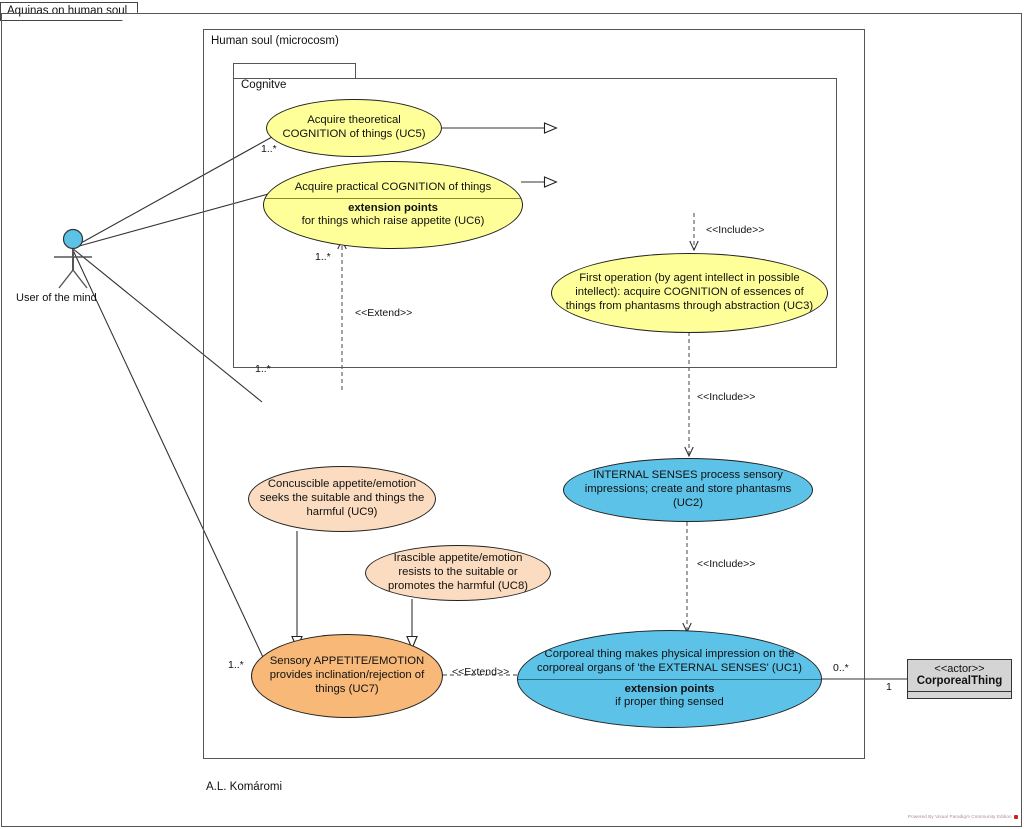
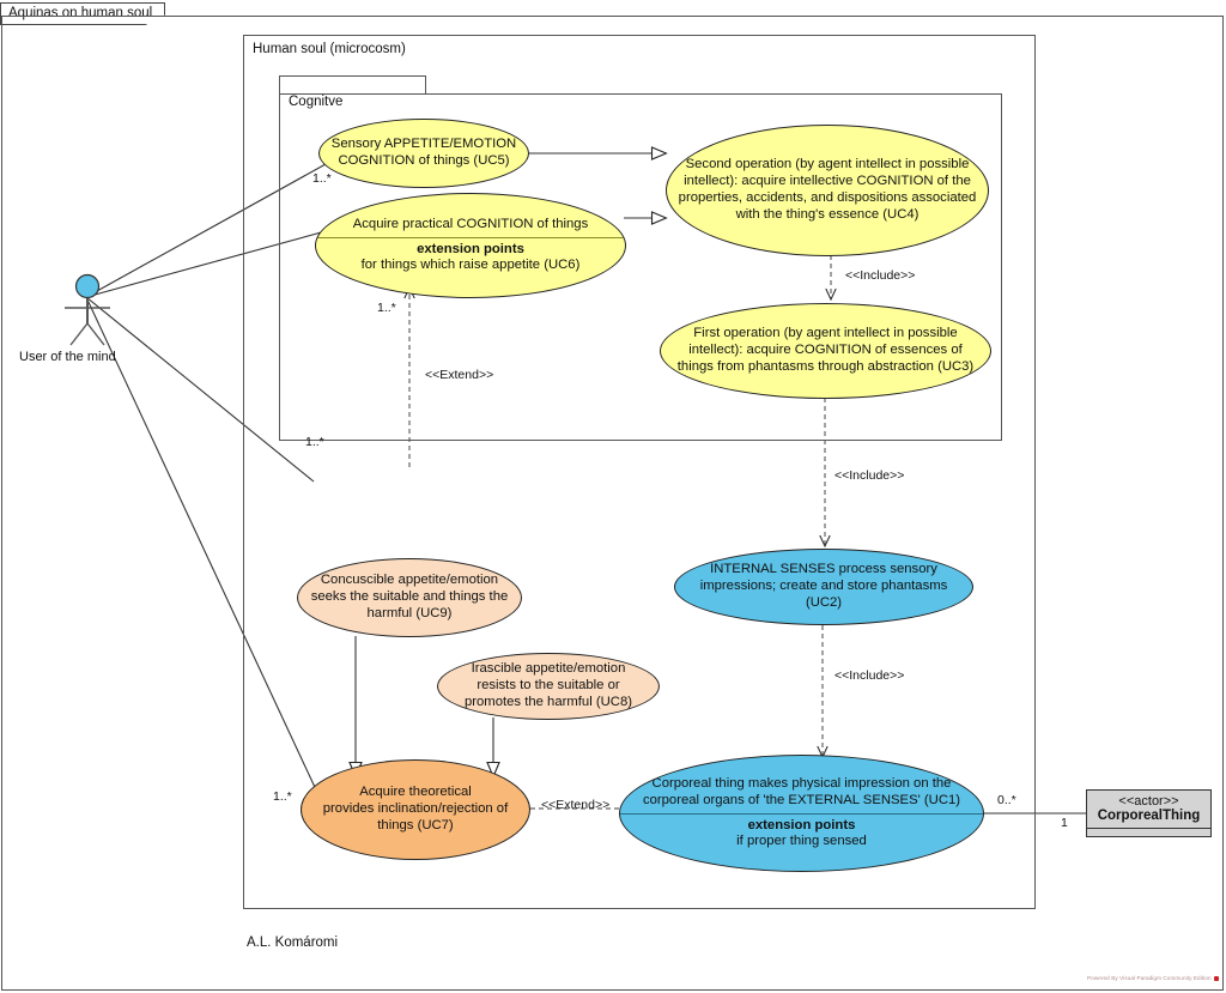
  Aquinas on human soul
  Human soul (microcosm)
  Cognitve
  User of the mind
- Acquire theoretical
+ Sensory APPETITE/EMOTION
  COGNITION of things (UC5)
  Acquire practical COGNITION of things
  extension points
  for things which raise appetite (UC6)
+ Second operation (by agent intellect in possible
+ intellect): acquire intellective COGNITION of the
+ properties, accidents, and dispositions associated
+ with the thing's essence (UC4)
  First operation (by agent intellect in possible
  intellect): acquire COGNITION of essences of
  things from phantasms through abstraction (UC3)
  INTERNAL SENSES process sensory
  impressions; create and store phantasms
  (UC2)
  Corporeal thing makes physical impression on the
  corporeal organs of 'the EXTERNAL SENSES' (UC1)
  extension points
  if proper thing sensed
  Concuscible appetite/emotion
  seeks the suitable and things the
  harmful (UC9)
  Irascible appetite/emotion
  resists to the suitable or
  promotes the harmful (UC8)
- Sensory APPETITE/EMOTION
+ Acquire theoretical
  provides inclination/rejection of
  things (UC7)
  <<actor>>
  CorporealThing
  <<Include>>
  <<Include>>
  <<Include>>
  <<Extend>>
  <<Extend>>
  1..*
  1..*
  1..*
  1..*
  0..*
  1
  A.L. Komáromi
